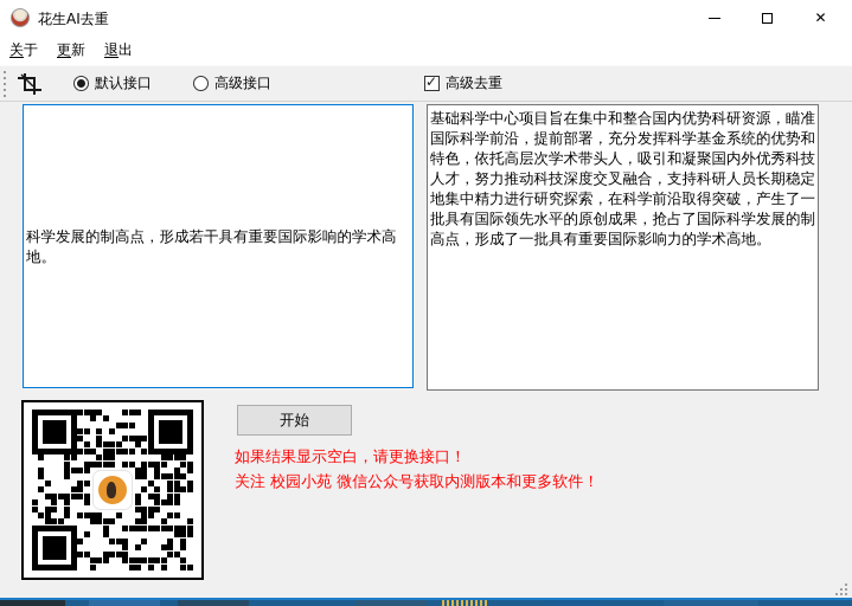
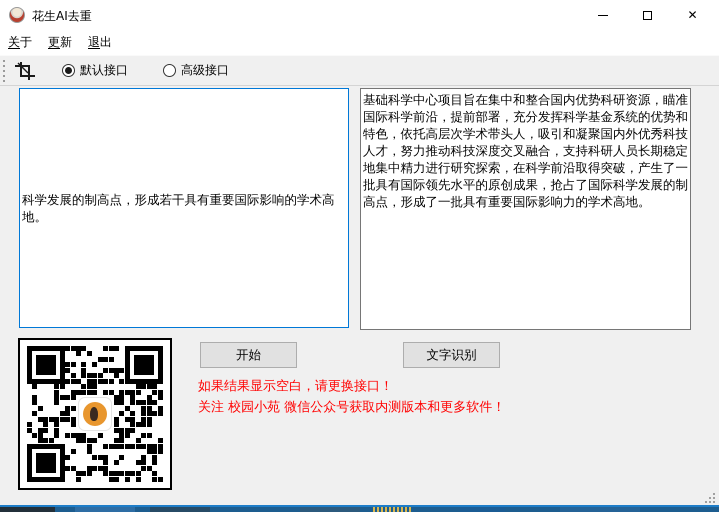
  花生AI去重
  ✕
  关于
  更新
  退出
  默认接口
  高级接口
- 高级去重
  科学发展的制高点，形成若干具有重要国际影响的学术高地。
  基础科学中心项目旨在集中和整合国内优势科研资源，瞄准国际科学前沿，提前部署，充分发挥科学基金系统的优势和特色，依托高层次学术带头人，吸引和凝聚国内外优秀科技人才，努力推动科技深度交叉融合，支持科研人员长期稳定地集中精力进行研究探索，在科学前沿取得突破，产生了一批具有国际领先水平的原创成果，抢占了国际科学发展的制高点，形成了一批具有重要国际影响力的学术高地。
  开始
+ 文字识别
  如果结果显示空白，请更换接口！
  关注 校园小苑 微信公众号获取内测版本和更多软件！
